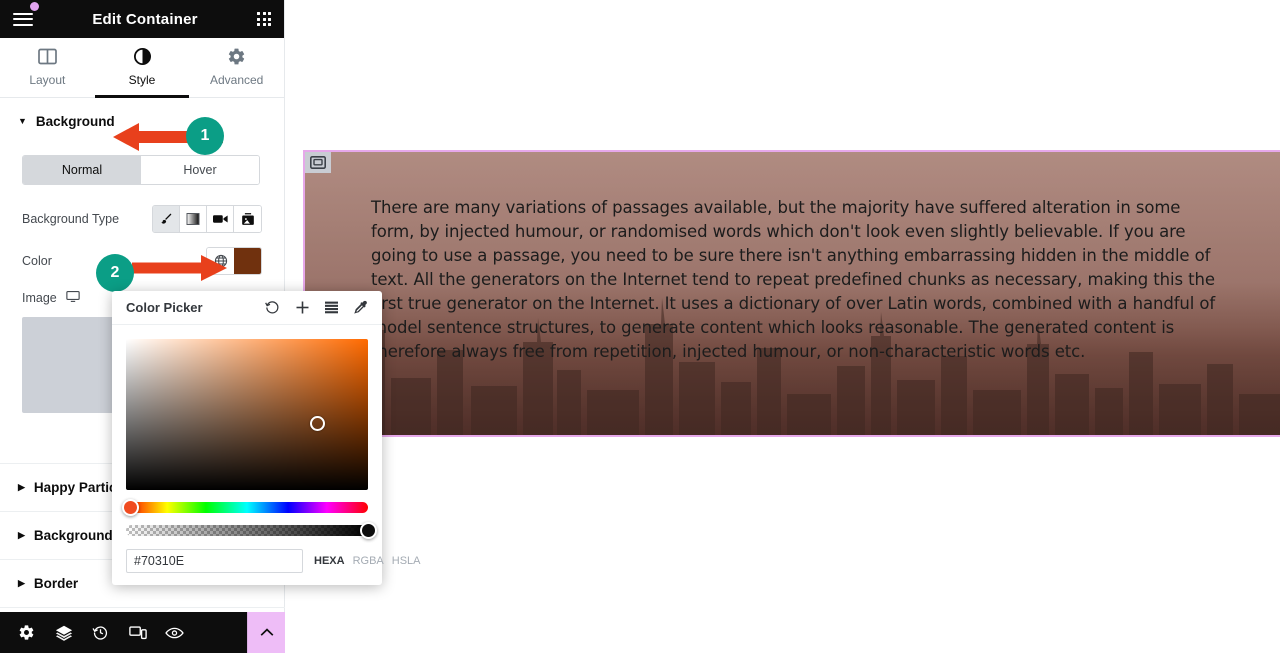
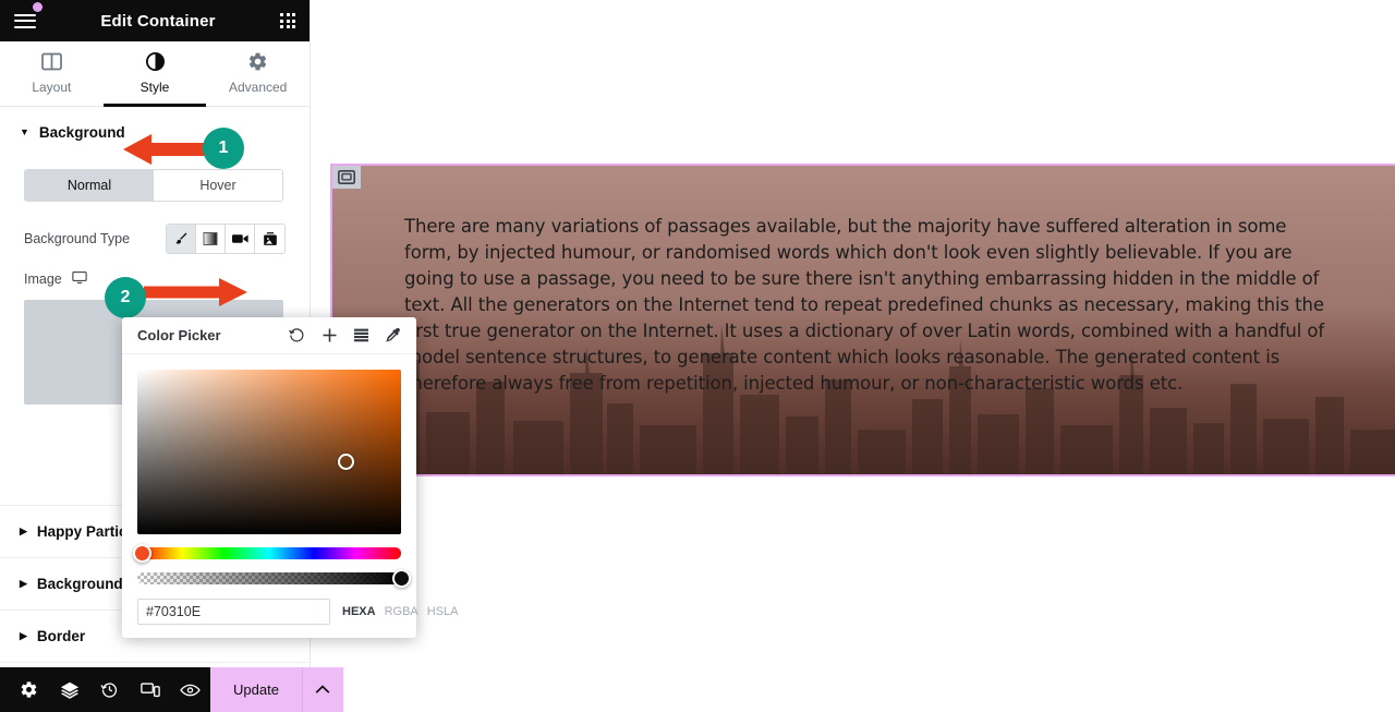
  There are many variations of passages available, but the majority have suffered alteration in some form, by injected humour, or randomised words which don't look even slightly believable. If you are going to use a passage, you need to be sure there isn't anything embarrassing hidden in the middle of text. All the generators on the Internet tend to repeat predefined chunks as necessary, making this the rst true generator on the Internet. It uses a dictionary of over Latin words, combined with a handful of odel sentence structures, to generate content which looks reasonable. The generated content is herefore always free from repetition, injected humour, or non-characteristic words etc.
  Edit Container
  Layout
  Style
  Advanced
  ▼
  Background
  Normal
  Hover
  Background Type
- Color
  Image
  ▶
  Happy Parti
  ▶
  ▶
  Border
+ Update
  Color Picker
  #70310E
  HEXA
  RGBA
  HSLA
  1
  2
